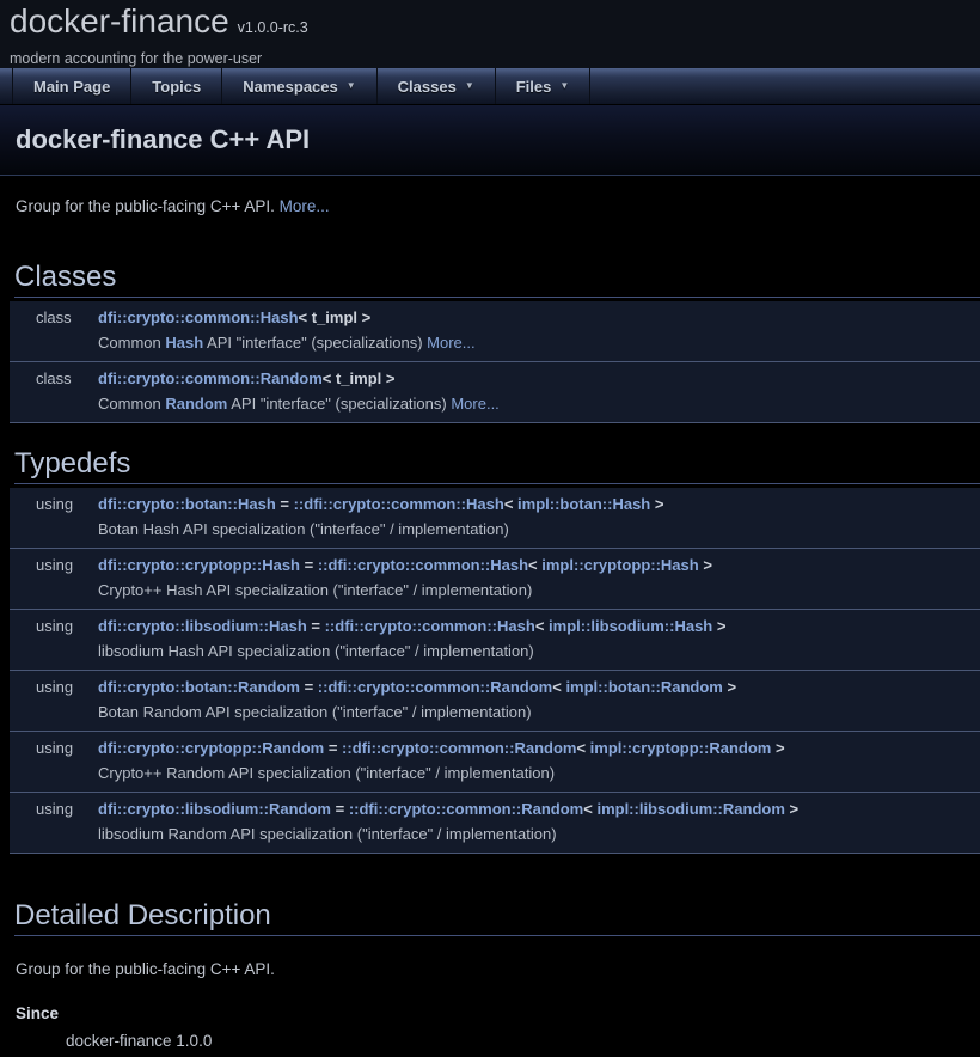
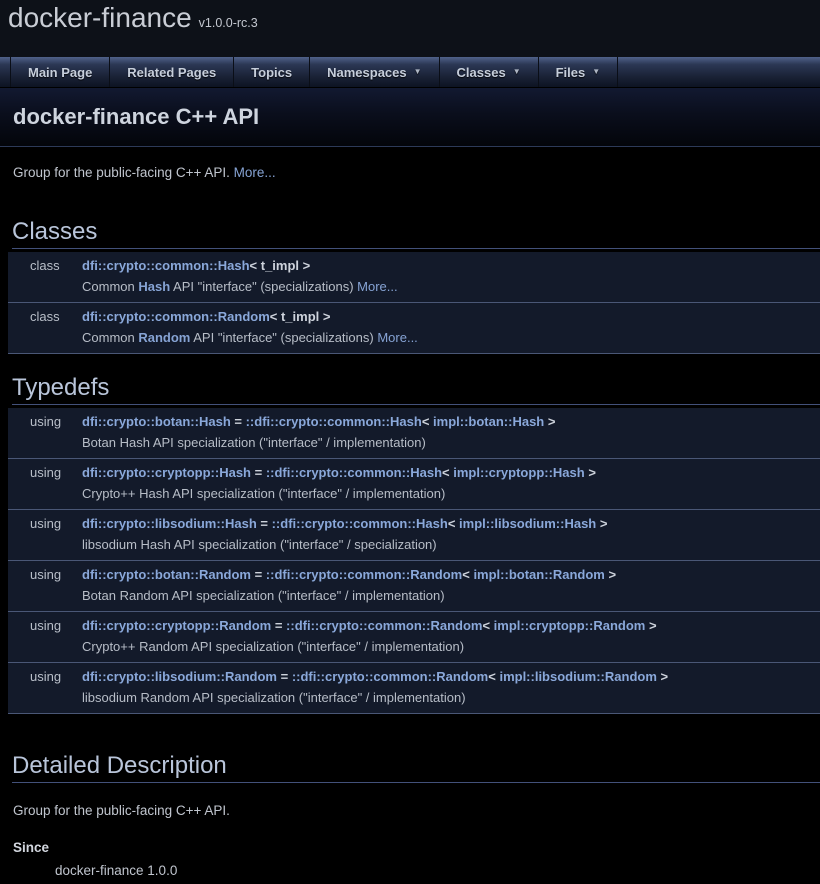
  docker-finance v1.0.0-rc.3
- modern accounting for the power-user
  Main Page
+ Related Pages
  Topics
  Namespaces
  ▼
  Classes
  ▼
  Files
  ▼
  docker-finance C++ API
  Group for the public-facing C++ API. More...
  Classes
  class
  dfi::crypto::common::Hash< t_impl >
  Common Hash API "interface" (specializations) More...
  class
  dfi::crypto::common::Random< t_impl >
  Common Random API "interface" (specializations) More...
  Typedefs
  using
  dfi::crypto::botan::Hash = ::dfi::crypto::common::Hash< impl::botan::Hash >
  Botan Hash API specialization ("interface" / implementation)
  using
  dfi::crypto::cryptopp::Hash = ::dfi::crypto::common::Hash< impl::cryptopp::Hash >
  Crypto++ Hash API specialization ("interface" / implementation)
  using
  dfi::crypto::libsodium::Hash = ::dfi::crypto::common::Hash< impl::libsodium::Hash >
- libsodium Hash API specialization ("interface" / implementation)
+ libsodium Hash API specialization ("interface" / specialization)
  using
  dfi::crypto::botan::Random = ::dfi::crypto::common::Random< impl::botan::Random >
  Botan Random API specialization ("interface" / implementation)
  using
  dfi::crypto::cryptopp::Random = ::dfi::crypto::common::Random< impl::cryptopp::Random >
  Crypto++ Random API specialization ("interface" / implementation)
  using
  dfi::crypto::libsodium::Random = ::dfi::crypto::common::Random< impl::libsodium::Random >
  libsodium Random API specialization ("interface" / implementation)
  Detailed Description
  Group for the public-facing C++ API.
  Since
  docker-finance 1.0.0
